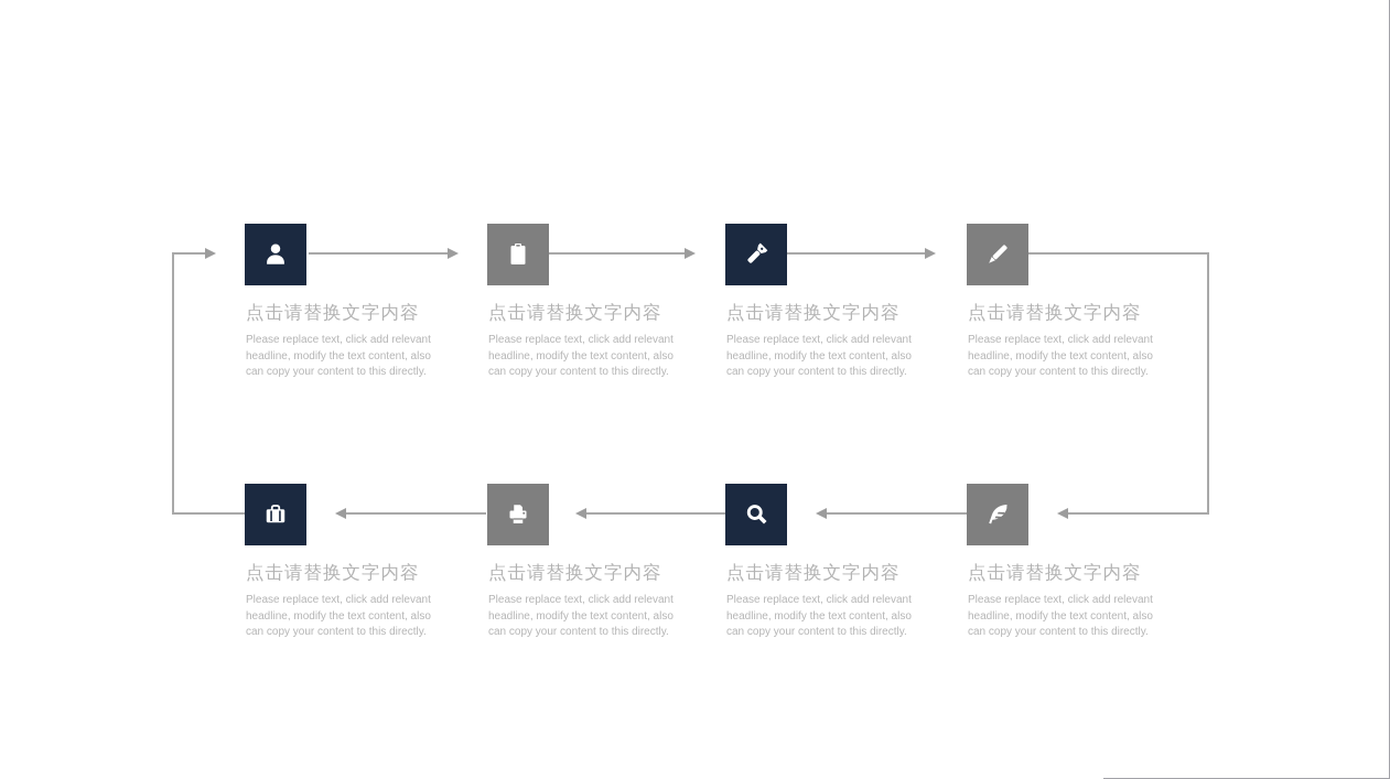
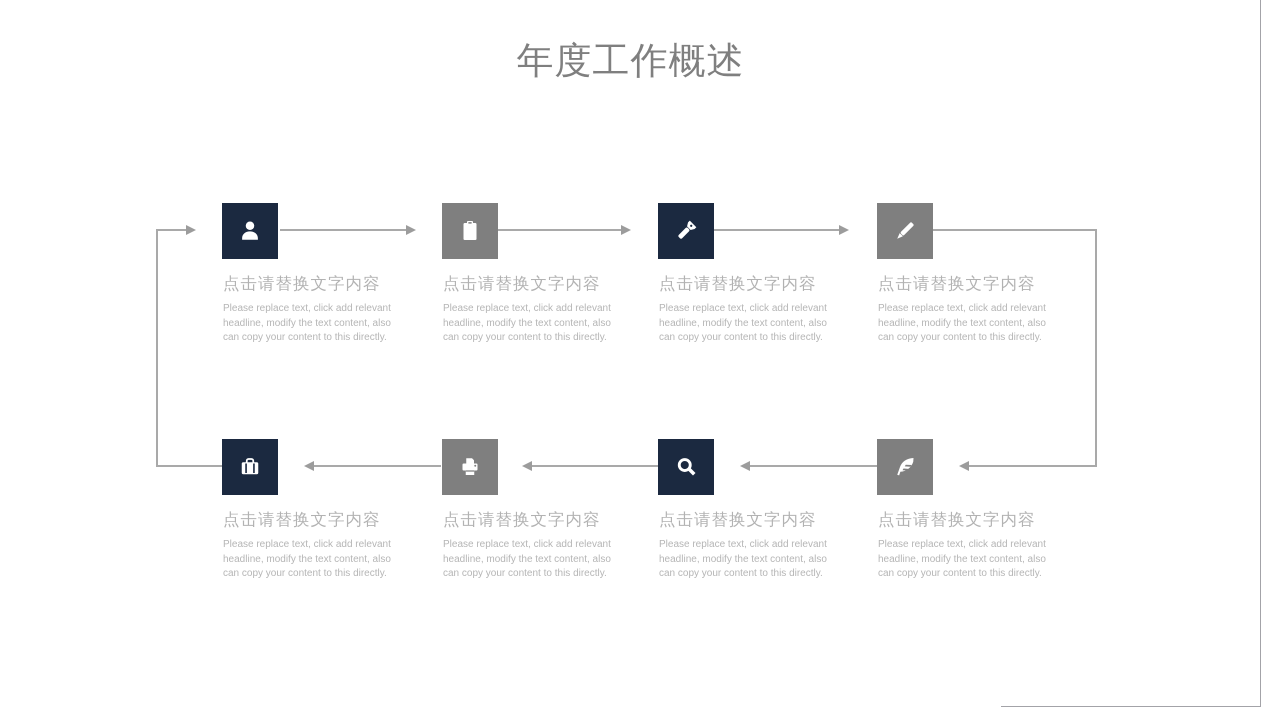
+ 年度工作概述
  点击请替换文字内容
  Please replace text, click add relevant headline, modify the text content, also can copy your content to this directly.
  点击请替换文字内容
  Please replace text, click add relevant headline, modify the text content, also can copy your content to this directly.
  点击请替换文字内容
  Please replace text, click add relevant headline, modify the text content, also can copy your content to this directly.
  点击请替换文字内容
  Please replace text, click add relevant headline, modify the text content, also can copy your content to this directly.
  点击请替换文字内容
  Please replace text, click add relevant headline, modify the text content, also can copy your content to this directly.
  点击请替换文字内容
  Please replace text, click add relevant headline, modify the text content, also can copy your content to this directly.
  点击请替换文字内容
  Please replace text, click add relevant headline, modify the text content, also can copy your content to this directly.
  点击请替换文字内容
  Please replace text, click add relevant headline, modify the text content, also can copy your content to this directly.
